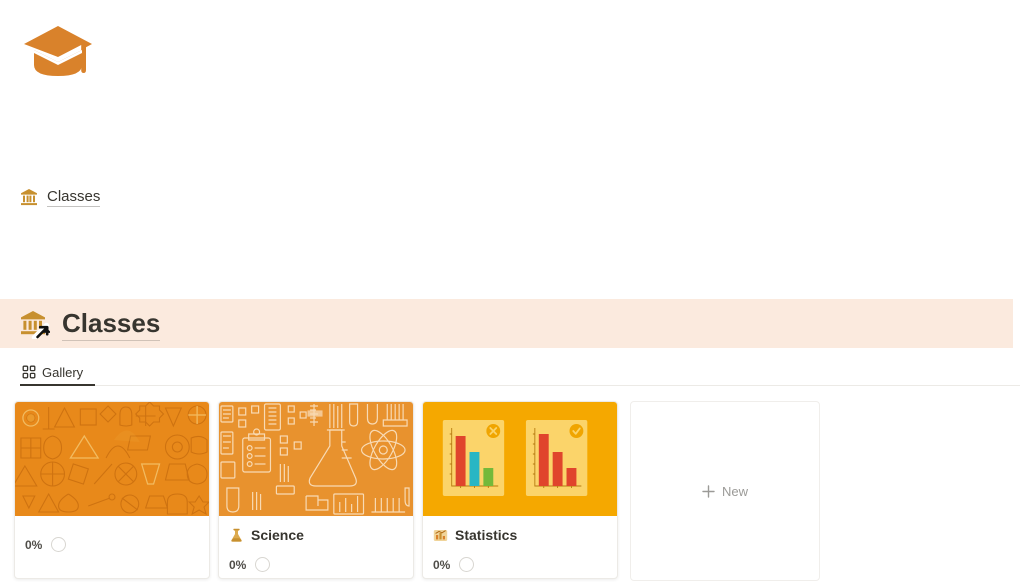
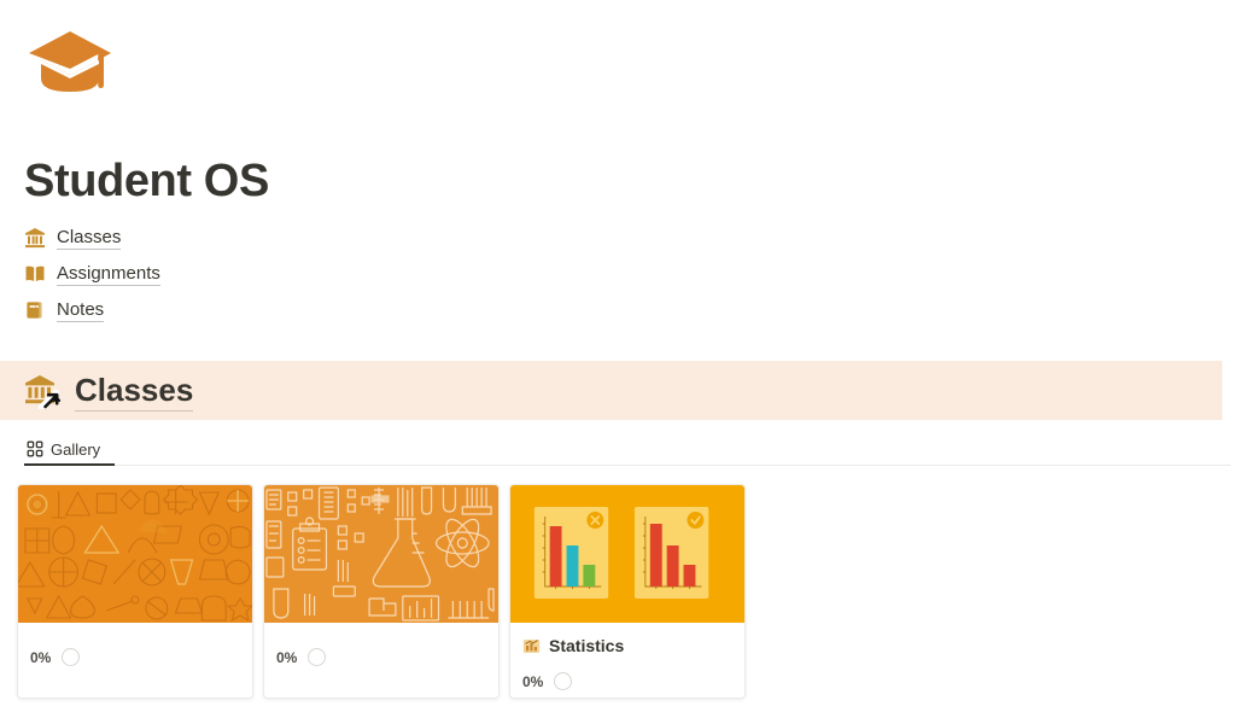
+ Student OS
  Classes
+ Assignments
+ Notes
  Classes
  Gallery
  0%
- Science
  0%
  Statistics
  0%
- New
